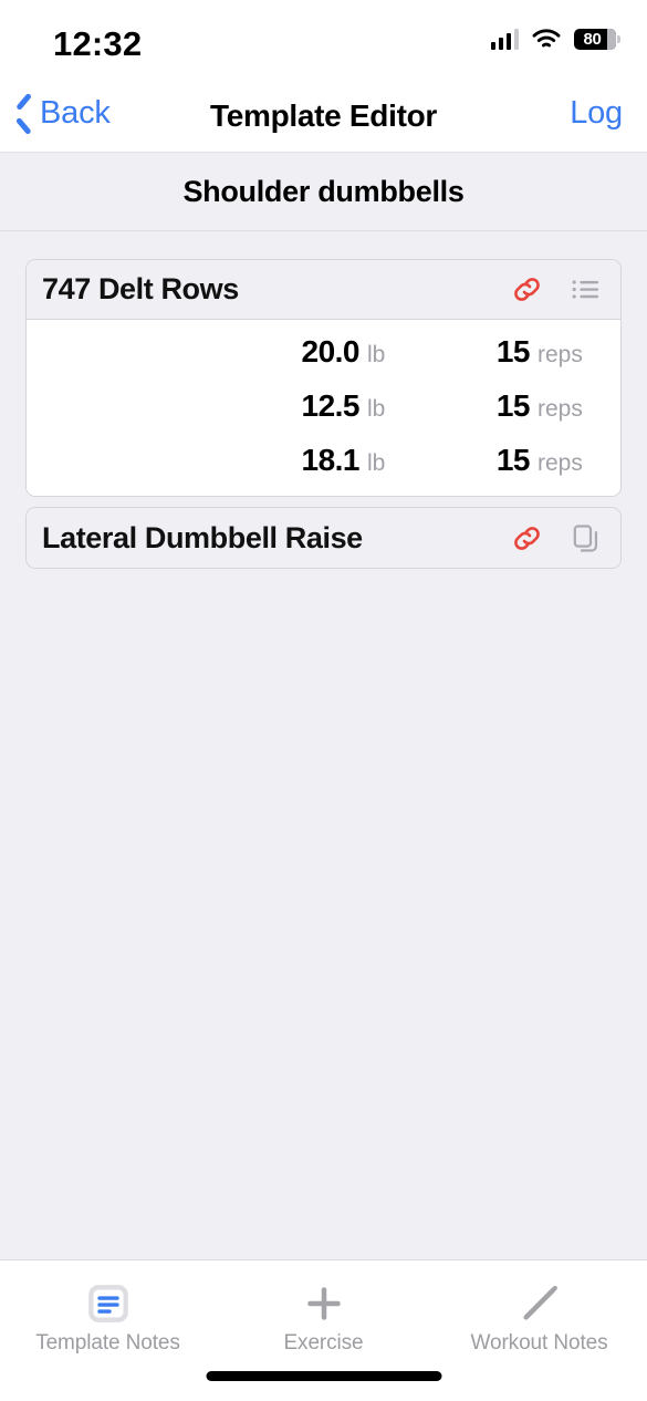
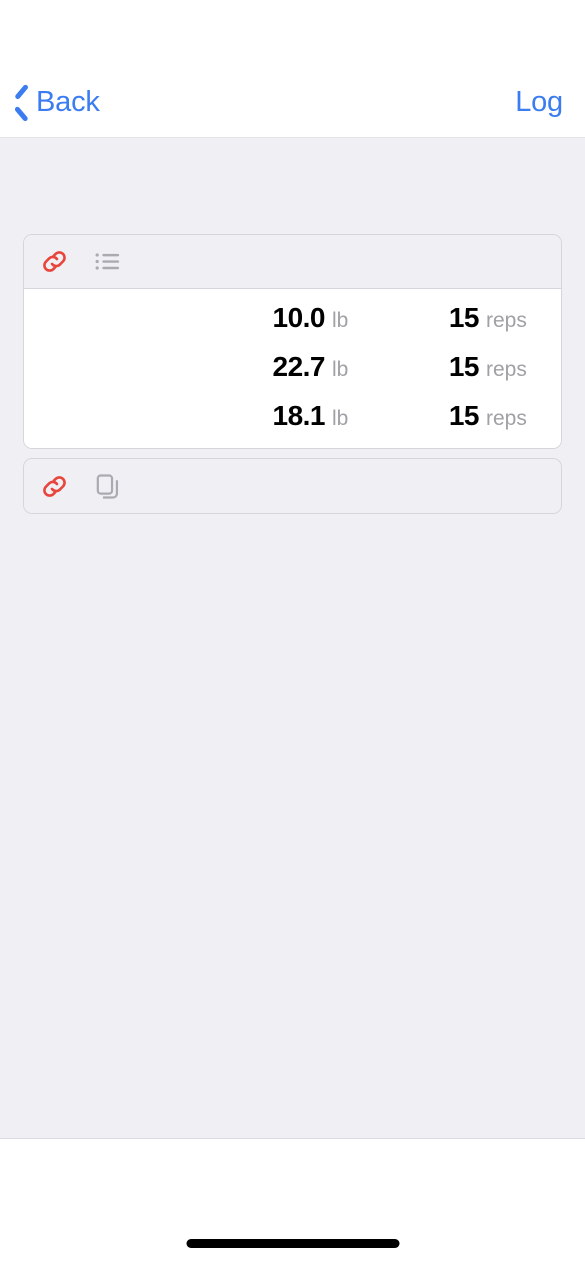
- 12:32
- 80
  Back
- Template Editor
  Log
- Shoulder dumbbells
- 747 Delt Rows
- 20.0
+ 10.0
  lb
  15
  reps
- 12.5
+ 22.7
  lb
  15
  reps
  18.1
  lb
  15
  reps
- Lateral Dumbbell Raise
- Template Notes
- Exercise
- Workout Notes
